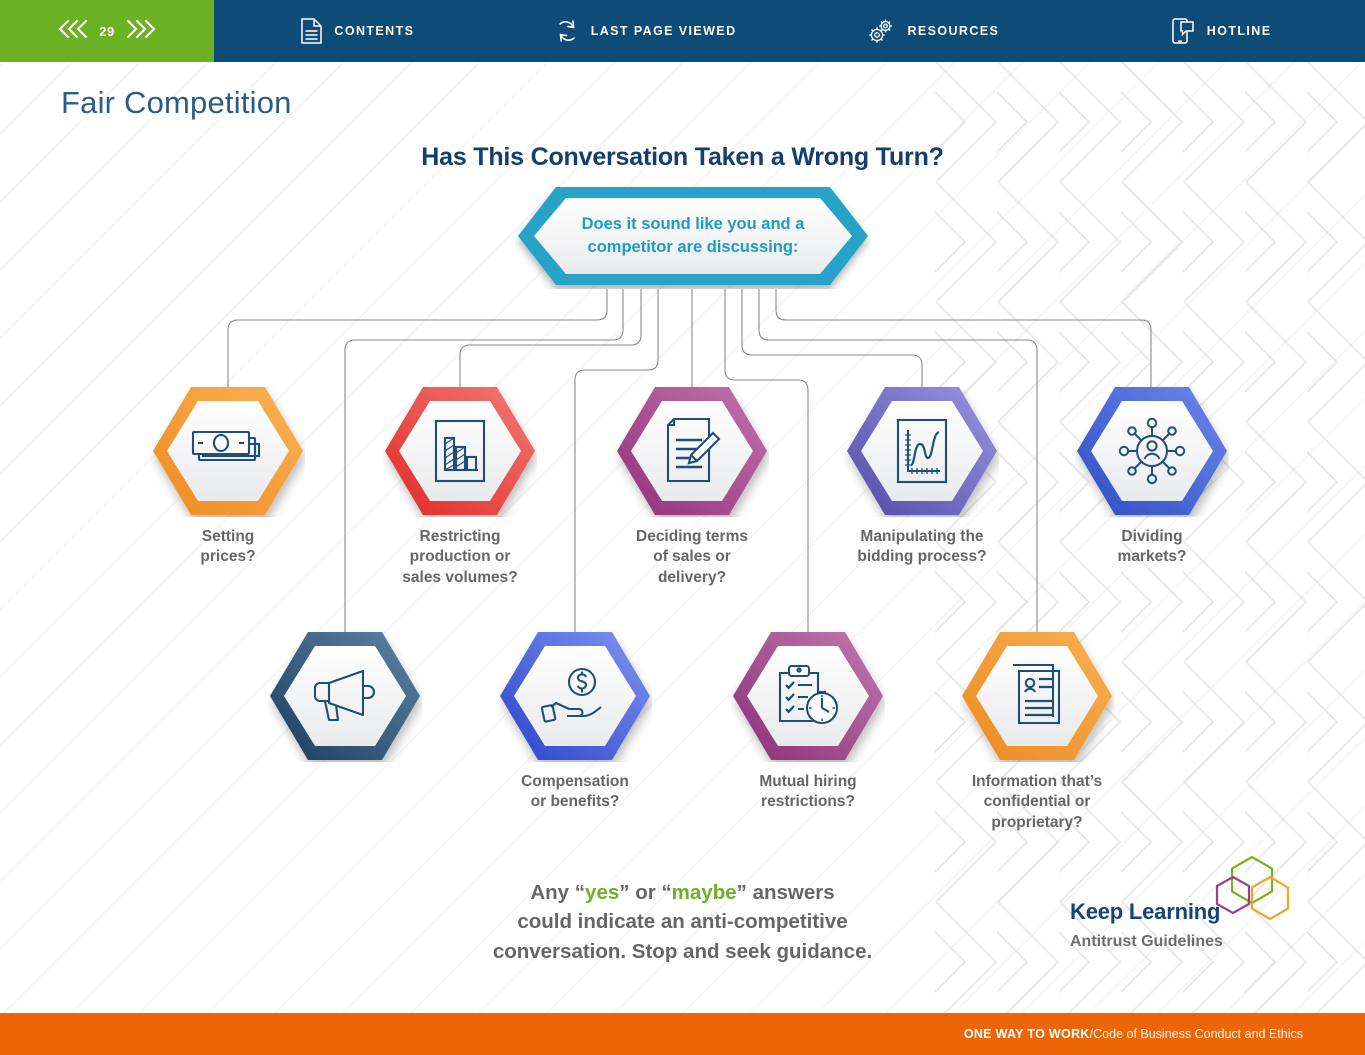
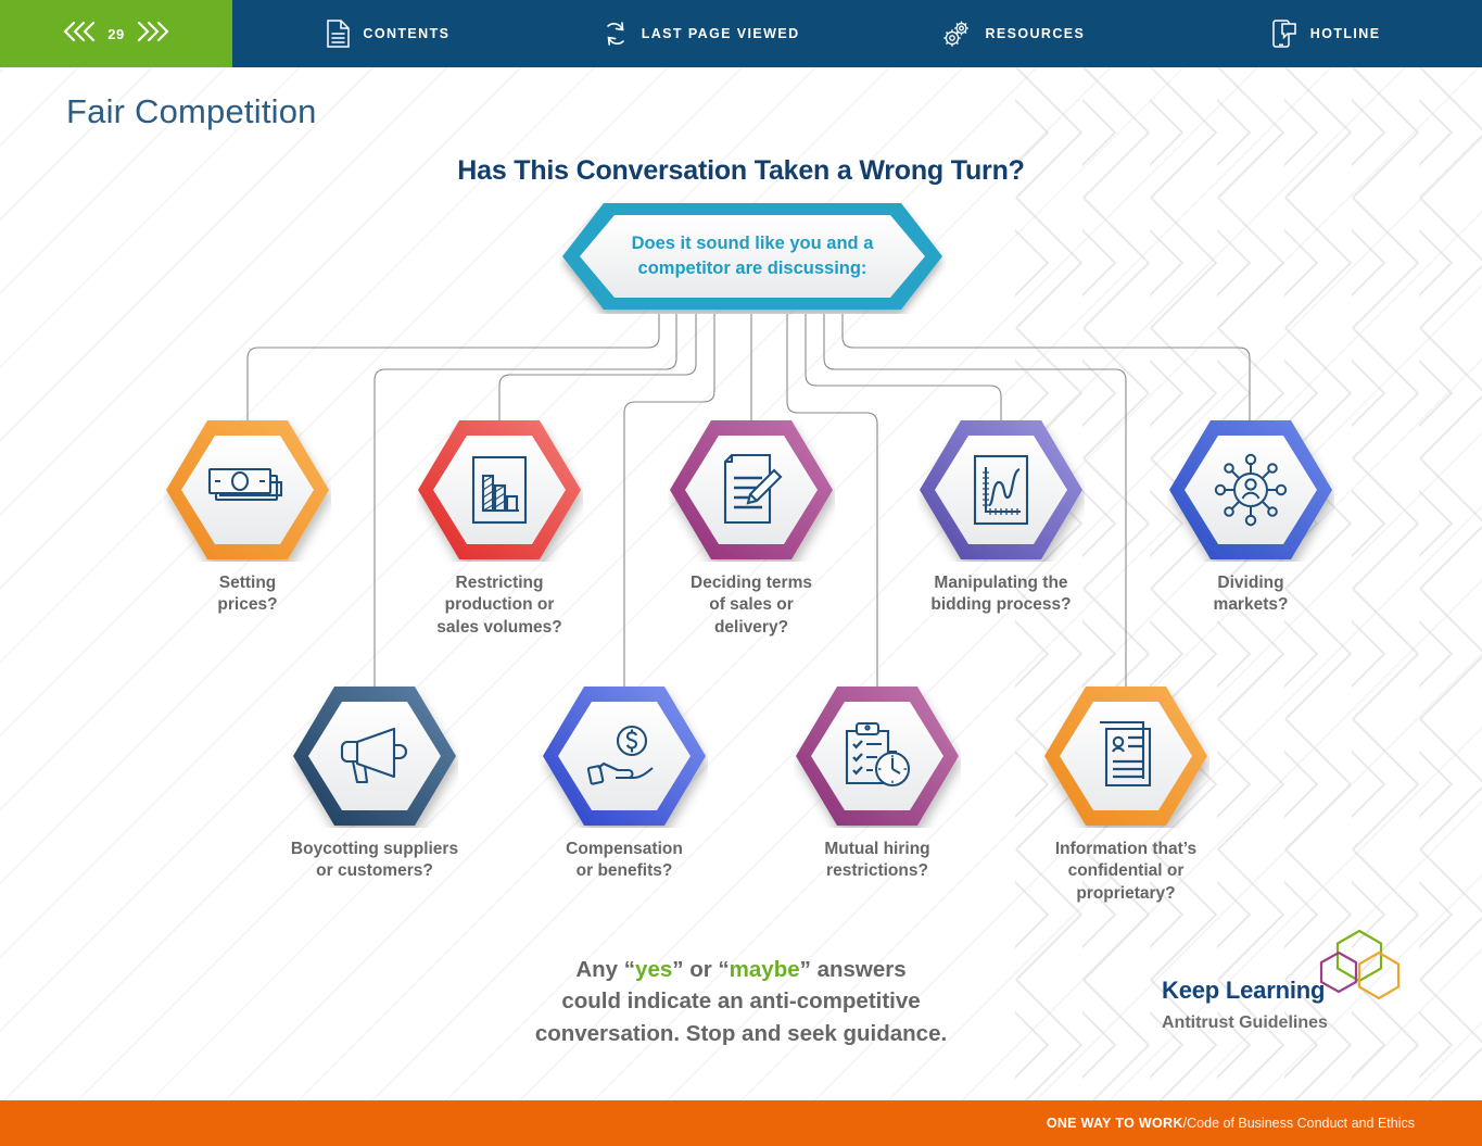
  29
  CONTENTS
  LAST PAGE VIEWED
  RESOURCES
  HOTLINE
  Fair Competition
  Has This Conversation Taken a Wrong Turn?
  Does it sound like you and a
  competitor are discussing:
  Setting
  prices?
  Restricting
  production or
  sales volumes?
  Deciding terms
  of sales or
  delivery?
  Manipulating the
  bidding process?
  Dividing
  markets?
+ Boycotting suppliers
+ or customers?
  Compensation
  or benefits?
  Mutual hiring
  restrictions?
  Information that’s
  confidential or
  proprietary?
  Any “yes” or “maybe” answers
  could indicate an anti-competitive
  conversation. Stop and seek guidance.
  Keep Learning
  Antitrust Guidelines
  ONE WAY TO WORK
  /
  Code of Business Conduct and Ethics
